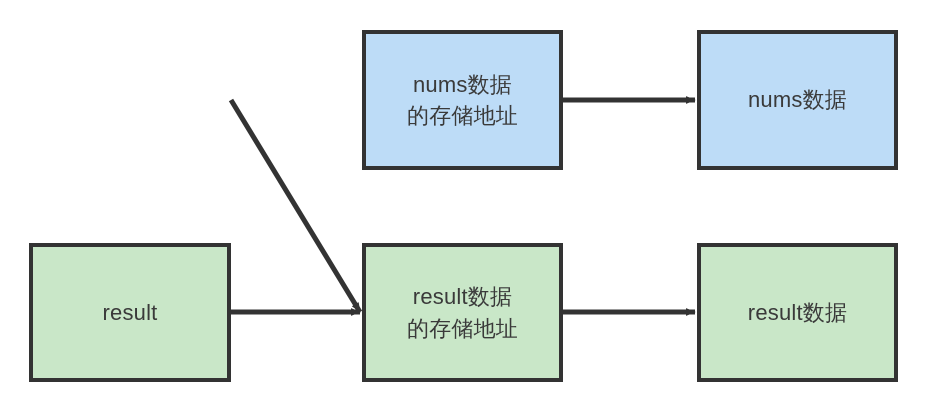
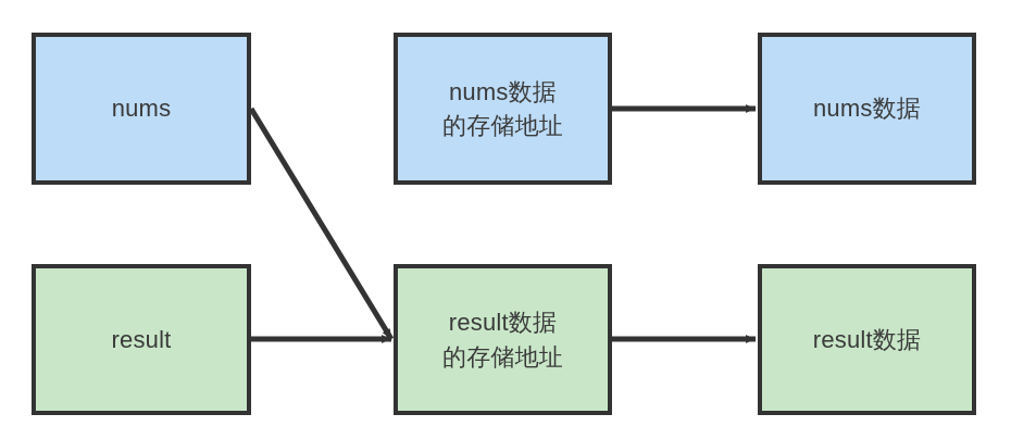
+ nums
  nums数据
  的存储地址
  nums数据
  result
  result数据
  的存储地址
  result数据
